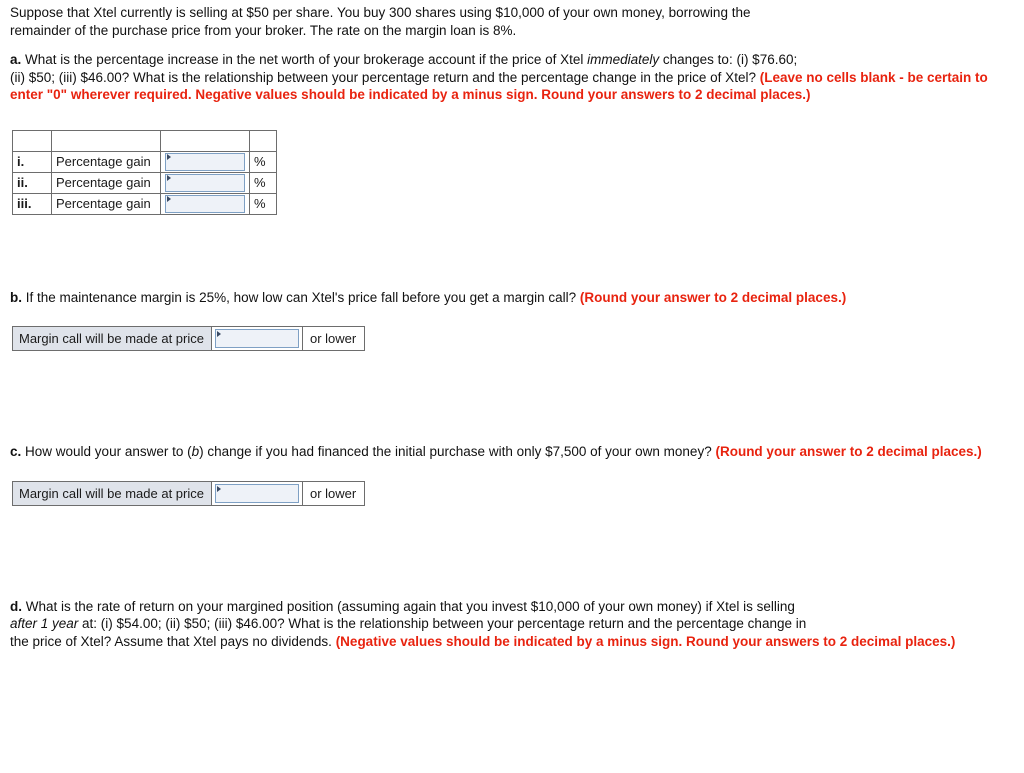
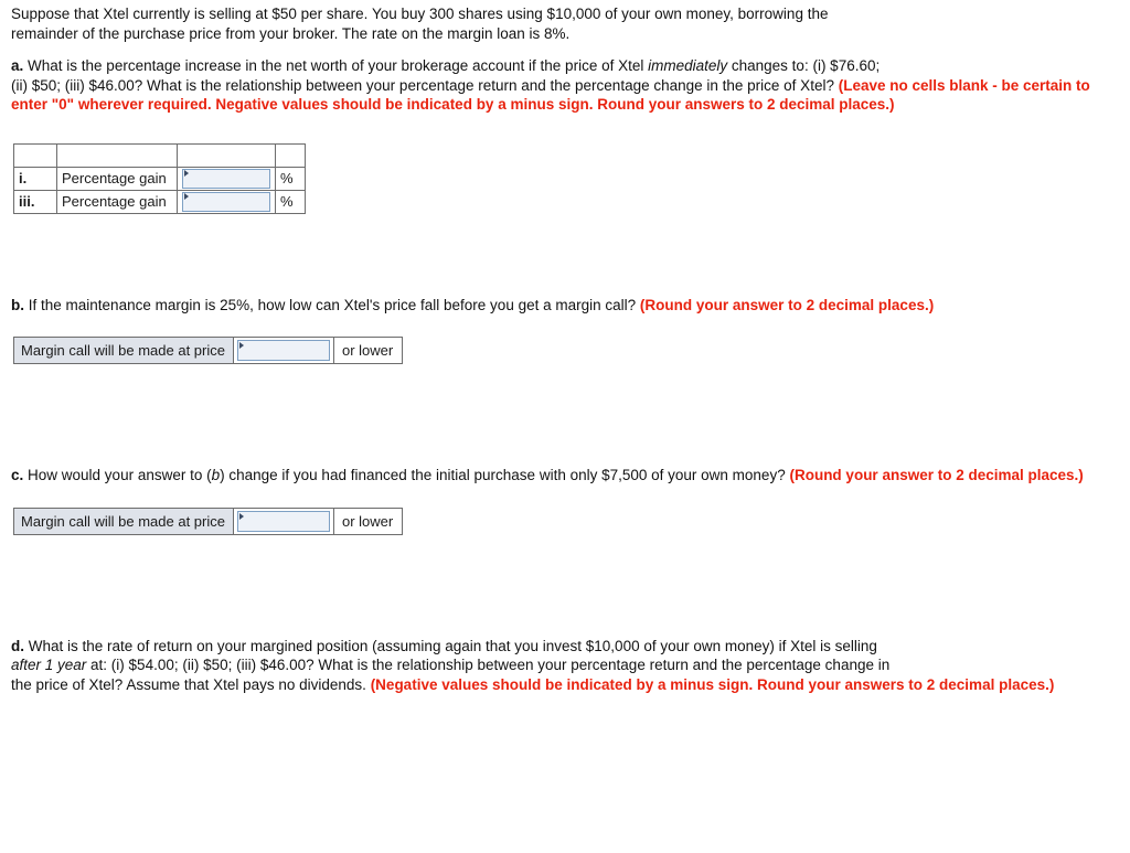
  Suppose that Xtel currently is selling at $50 per share. You buy 300 shares using $10,000 of your own money, borrowing the
  remainder of the purchase price from your broker. The rate on the margin loan is 8%.
  a. What is the percentage increase in the net worth of your brokerage account if the price of Xtel immediately changes to: (i) $76.60;
  (ii) $50; (iii) $46.00? What is the relationship between your percentage return and the percentage change in the price of Xtel? (Leave no cells blank - be certain to enter "0" wherever required. Negative values should be indicated by a minus sign. Round your answers to 2 decimal places.)
  i.	Percentage gain		%
- ii.	Percentage gain		%
  iii.	Percentage gain		%
  b. If the maintenance margin is 25%, how low can Xtel's price fall before you get a margin call? (Round your answer to 2 decimal places.)
  Margin call will be made at price
  or lower
  c. How would your answer to (b) change if you had financed the initial purchase with only $7,500 of your own money? (Round your answer to 2 decimal places.)
  Margin call will be made at price
  or lower
  d. What is the rate of return on your margined position (assuming again that you invest $10,000 of your own money) if Xtel is selling
  after 1 year at: (i) $54.00; (ii) $50; (iii) $46.00? What is the relationship between your percentage return and the percentage change in
  the price of Xtel? Assume that Xtel pays no dividends. (Negative values should be indicated by a minus sign. Round your answers to 2 decimal places.)
